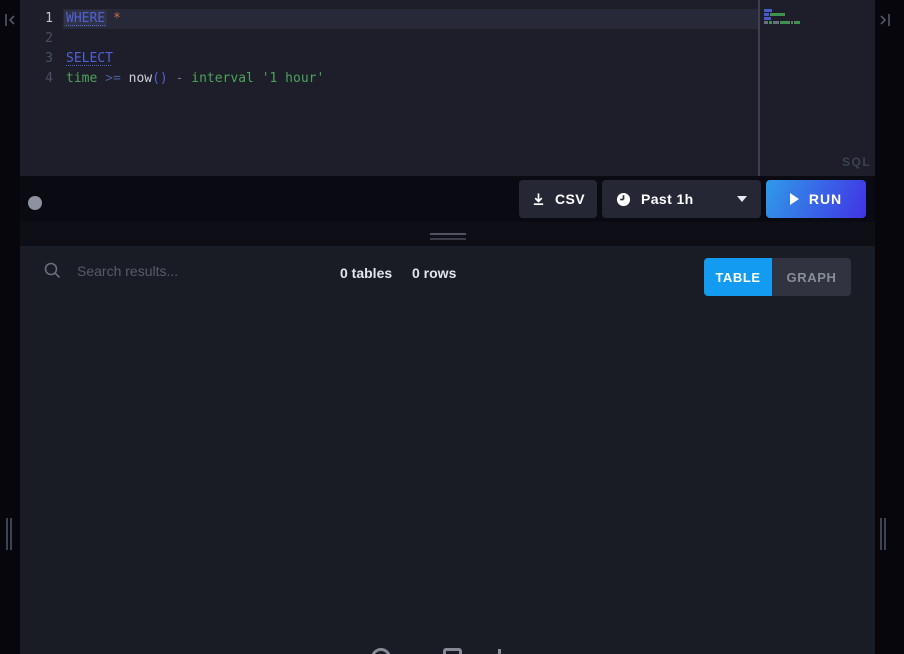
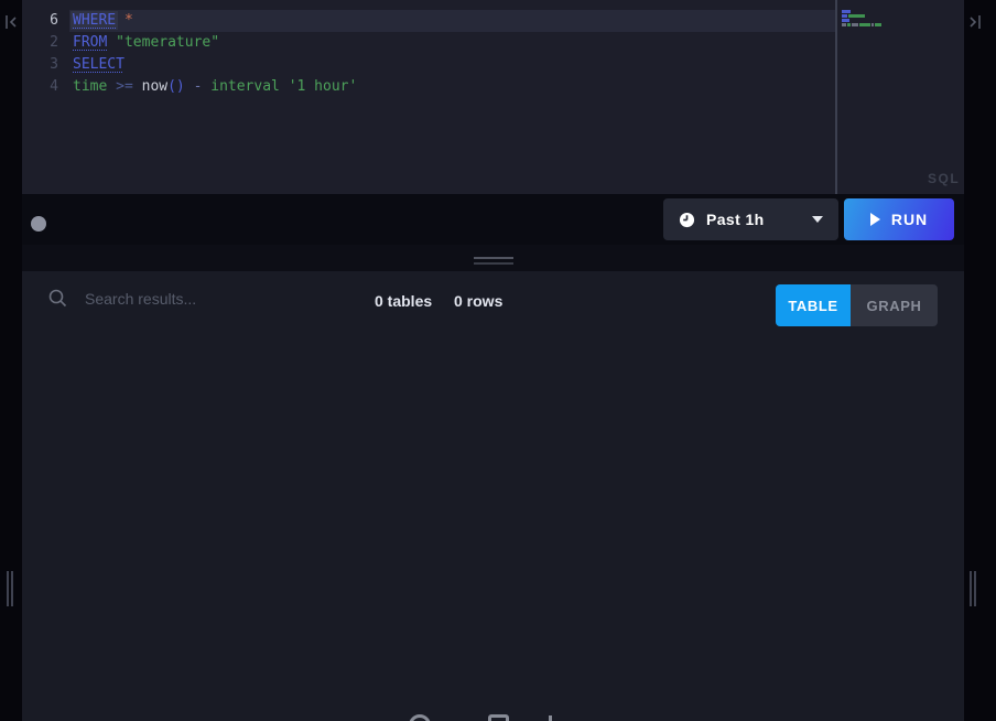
- 1
+ 6
  WHERE *
  2
+ FROM "temerature"
  3
  SELECT
  4
  time >= now() - interval '1 hour'
  SQL
- CSV
  Past 1h
  RUN
  Search results...
  0 tables
  0 rows
  TABLE
  GRAPH
